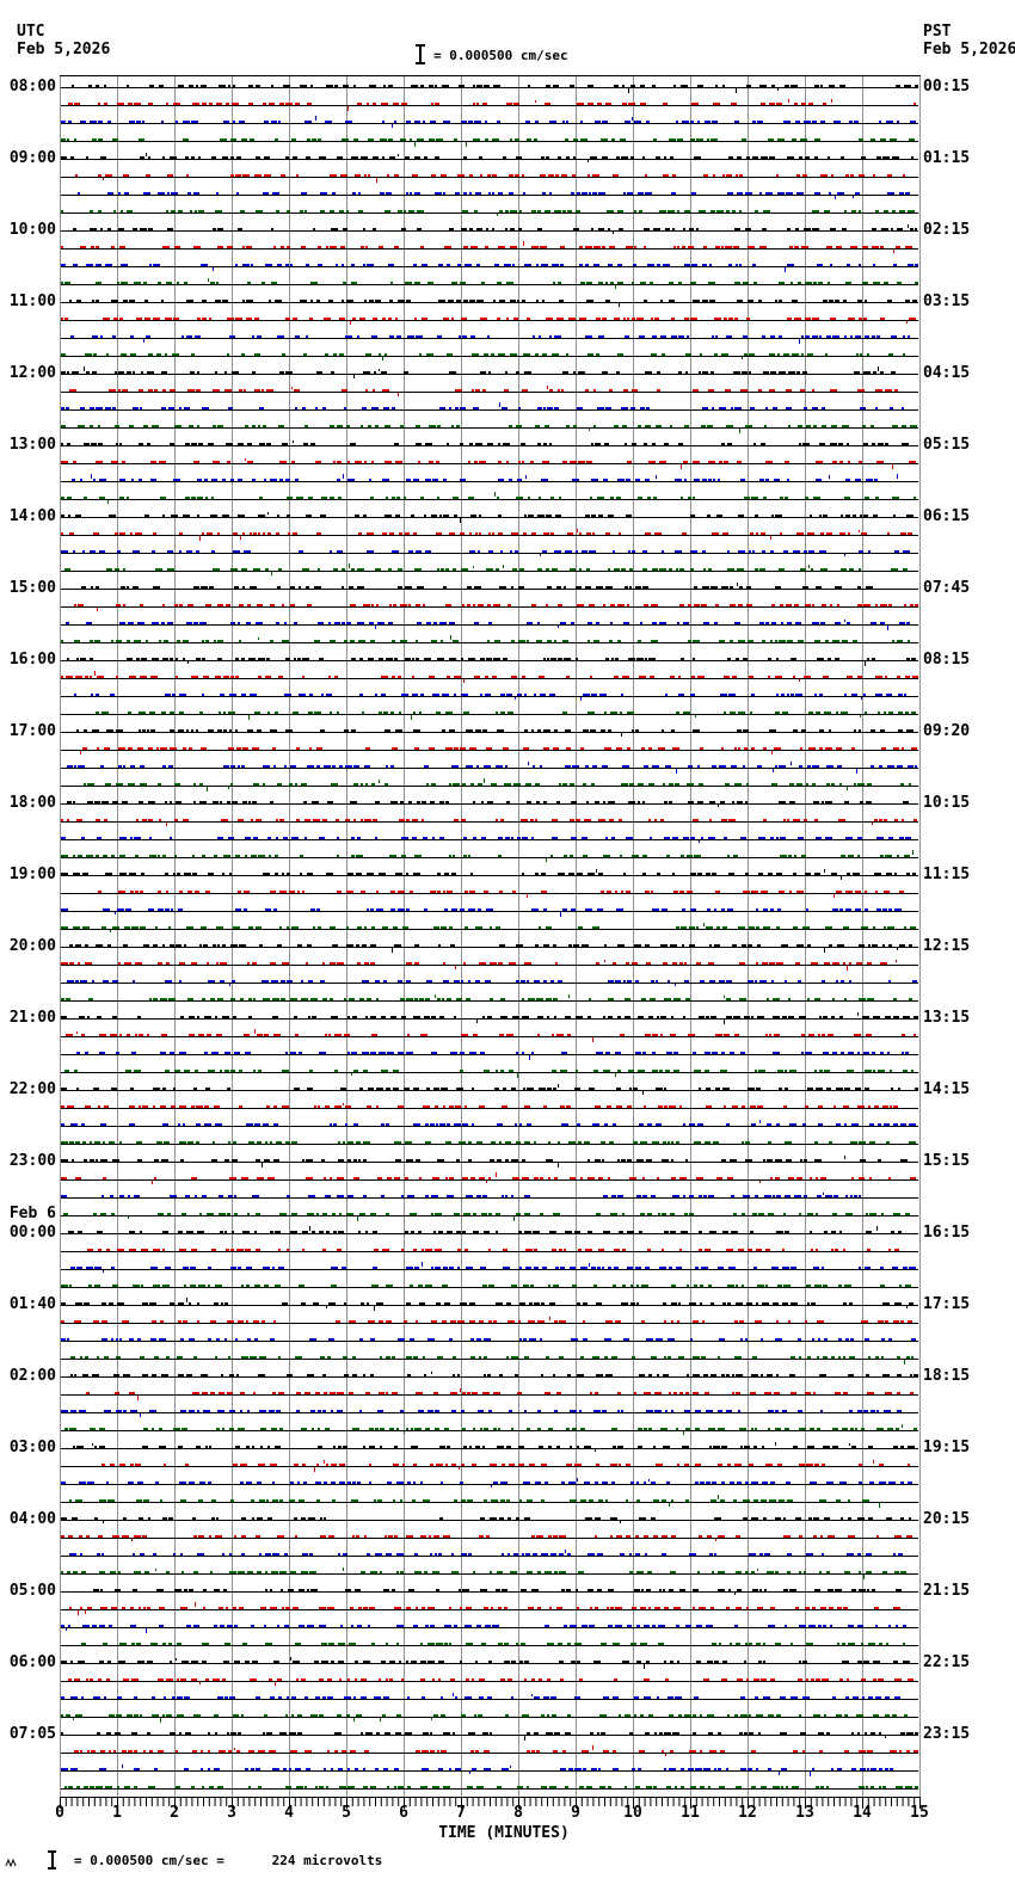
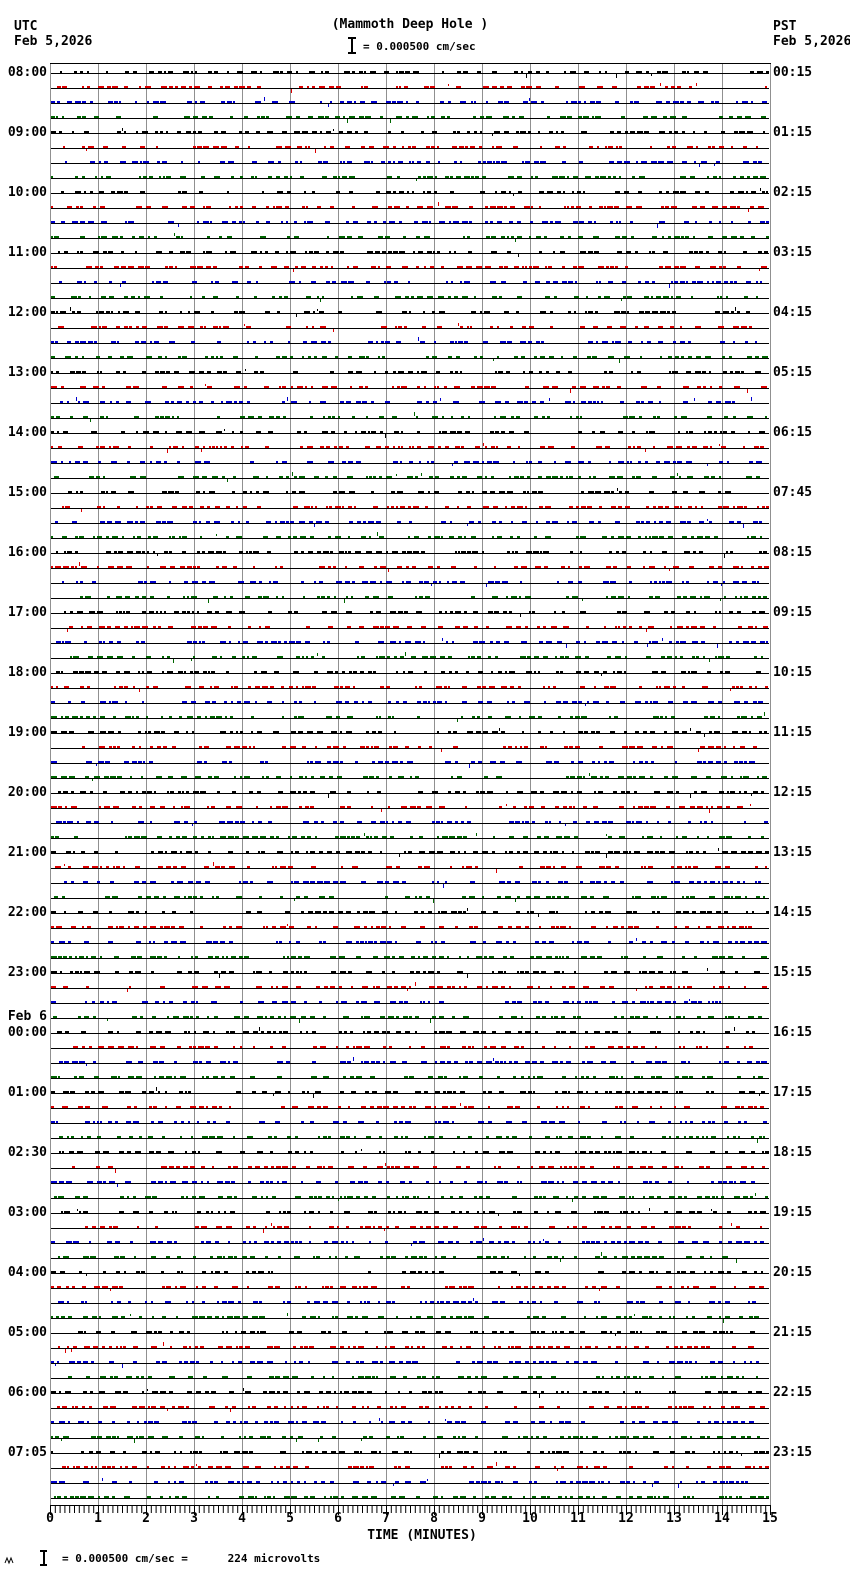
+ (Mammoth Deep Hole )
  UTC
  Feb 5,2026
  PST
  Feb 5,2026
  = 0.000500 cm/sec
  08:00
  09:00
  10:00
  11:00
  12:00
  13:00
  14:00
  15:00
  16:00
  17:00
  18:00
  19:00
  20:00
  21:00
  22:00
  23:00
  Feb 6
  00:00
- 01:40
+ 01:00
- 02:00
+ 02:30
  03:00
  04:00
  05:00
  06:00
  07:05
  00:15
  01:15
  02:15
  03:15
  04:15
  05:15
  06:15
  07:45
  08:15
- 09:20
+ 09:15
  10:15
  11:15
  12:15
  13:15
  14:15
  15:15
  16:15
  17:15
  18:15
  19:15
  20:15
  21:15
  22:15
  23:15
  0
  1
  2
  3
  4
  5
  6
  7
  8
  9
  10
  11
  12
  13
  14
  15
  TIME (MINUTES)
  = 0.000500 cm/sec = 224 microvolts
